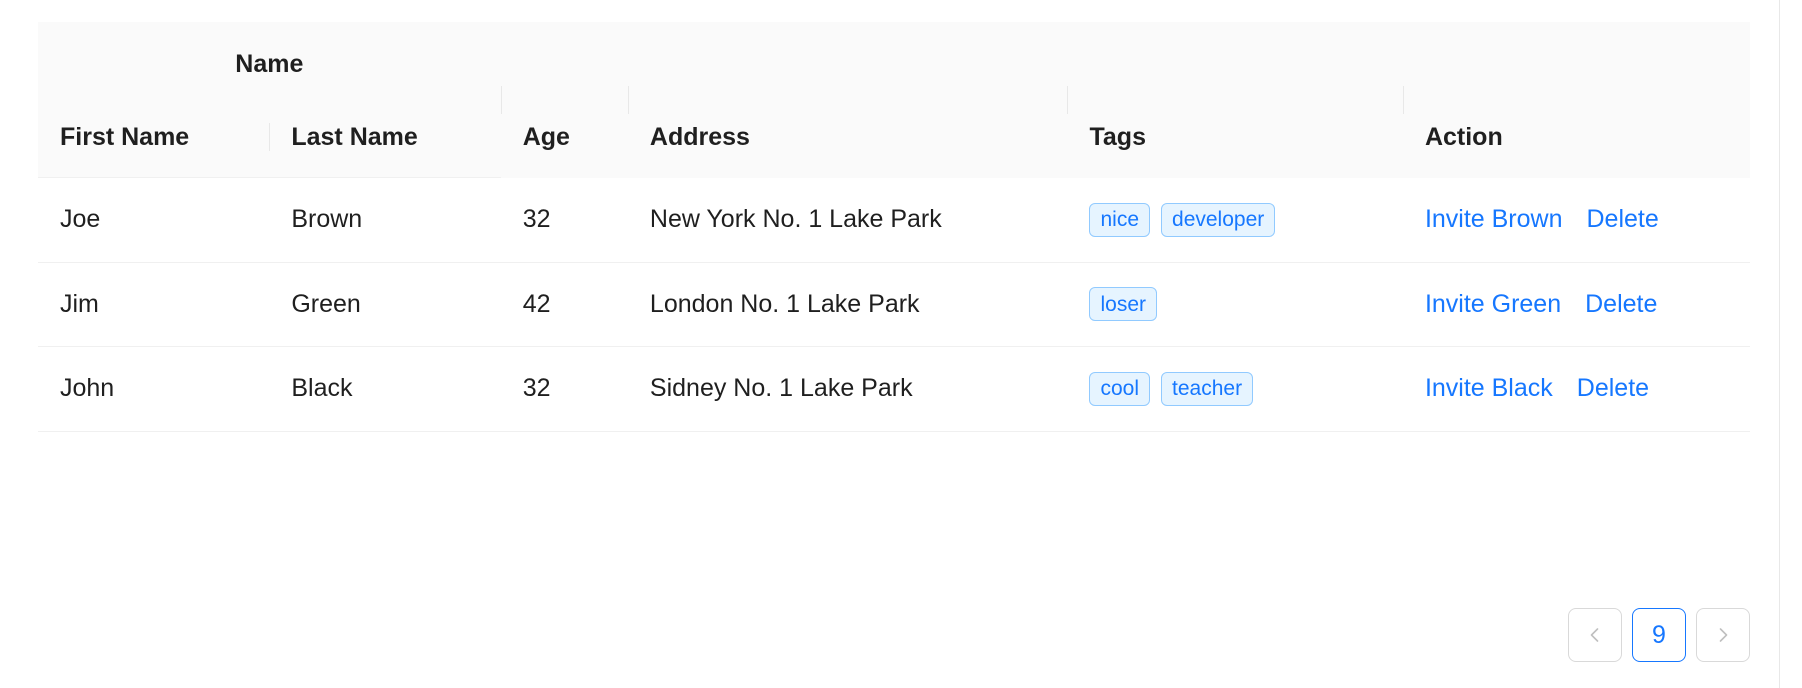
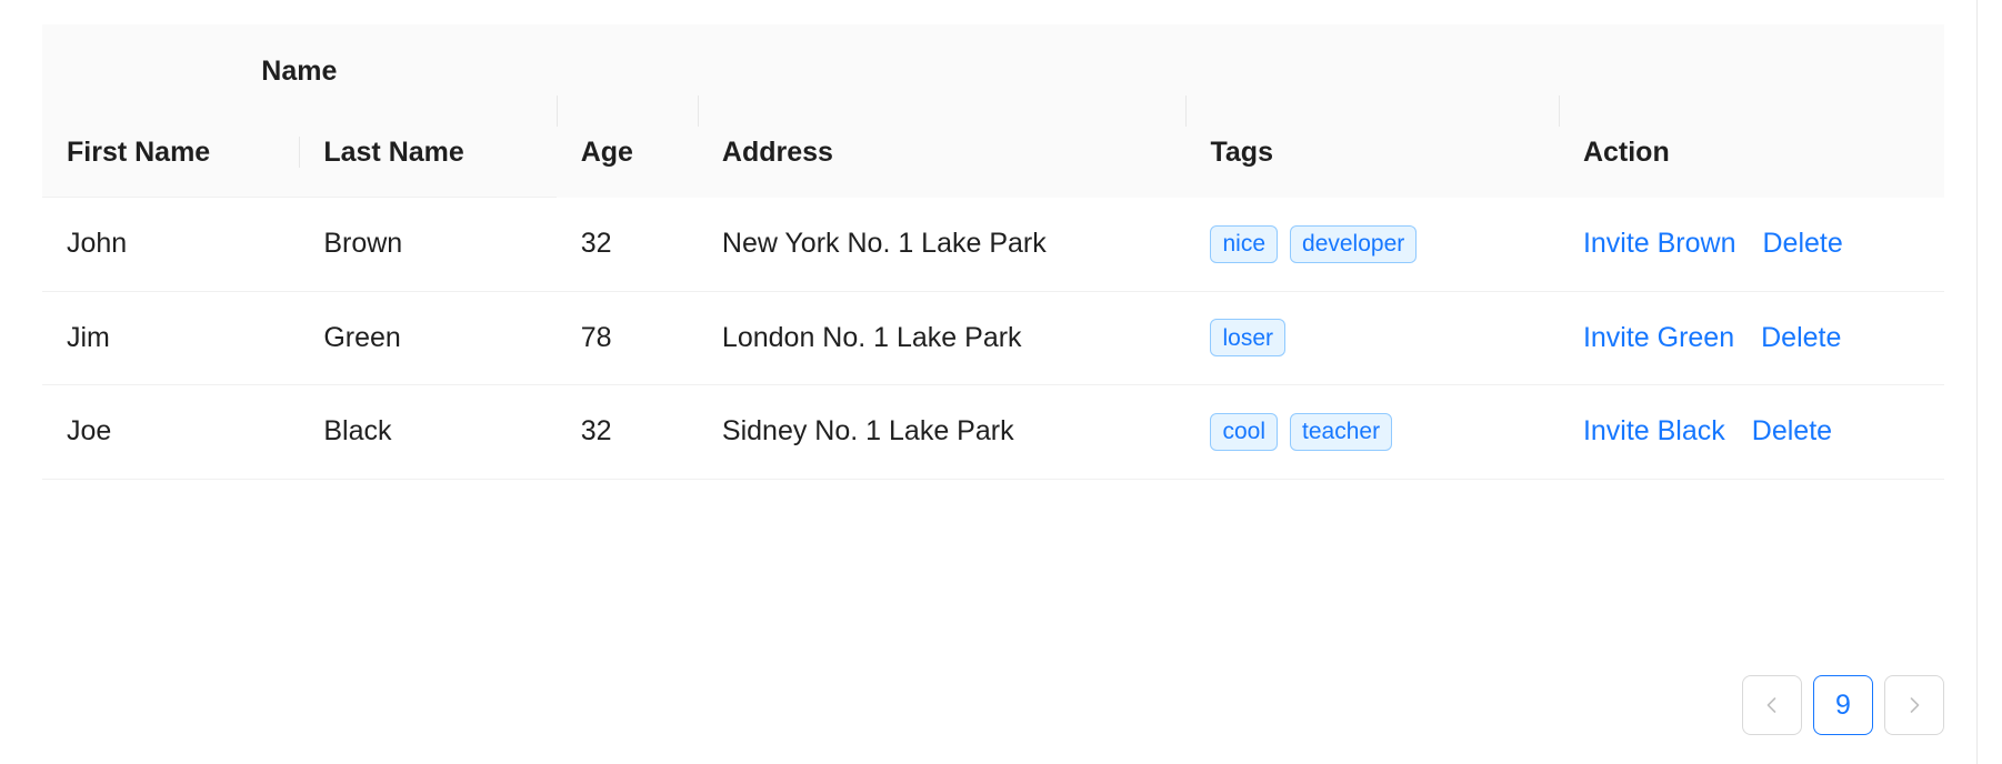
  Name	Age	Address	Tags	Action
  First Name	Last Name
- Joe	Brown	32	New York No. 1 Lake Park	nice developer	Invite Brown Delete
+ John	Brown	32	New York No. 1 Lake Park	nice developer	Invite Brown Delete
- Jim	Green	42	London No. 1 Lake Park	loser	Invite Green Delete
+ Jim	Green	78	London No. 1 Lake Park	loser	Invite Green Delete
- John	Black	32	Sidney No. 1 Lake Park	cool teacher	Invite Black Delete
+ Joe	Black	32	Sidney No. 1 Lake Park	cool teacher	Invite Black Delete
  9
